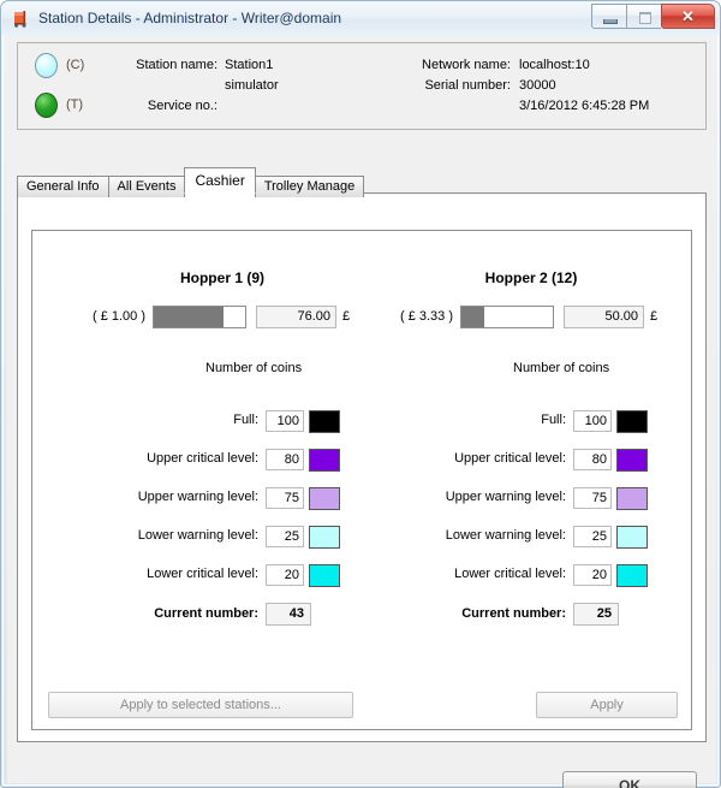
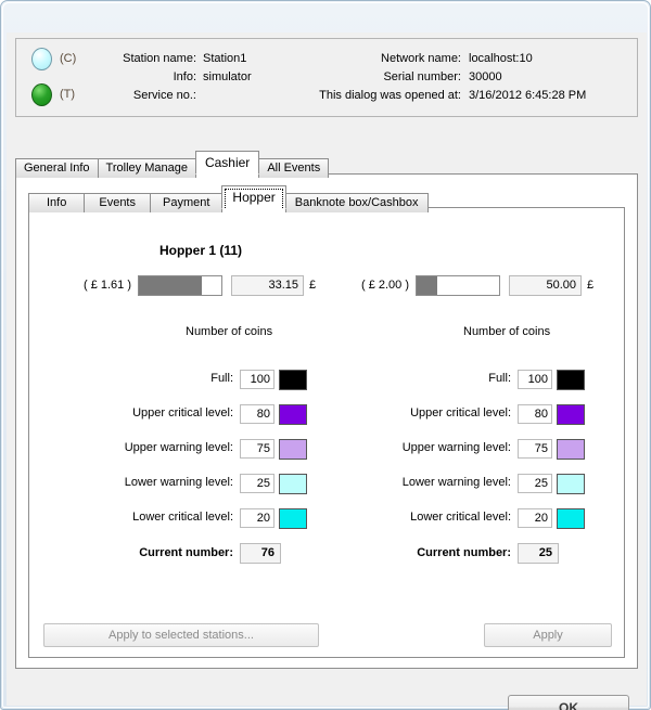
- Station Details - Administrator - Writer@domain
- ✕
  (C)
  (T)
  Station name:
  Station1
+ Info:
  simulator
  Service no.:
  Network name:
  localhost:10
  Serial number:
  30000
+ This dialog was opened at:
  3/16/2012 6:45:28 PM
  General Info
- All Events
+ Trolley Manage
  Cashier
- Trolley Manage
+ All Events
+ Info
+ Events
+ Payment
+ Hopper
+ Banknote box/Cashbox
- Hopper 1 (9)
+ Hopper 1 (11)
- ( £ 1.00 )
+ ( £ 1.61 )
- 76.00
+ 33.15
  £
  Number of coins
  Full:
  100
  Upper critical level:
  80
  Upper warning level:
  75
  Lower warning level:
  25
  Lower critical level:
  20
  Current number:
- 43
+ 76
- Hopper 2 (12)
- ( £ 3.33 )
+ ( £ 2.00 )
  50.00
  £
  Number of coins
  Full:
  100
  Upper critical level:
  80
  Upper warning level:
  75
  Lower warning level:
  25
  Lower critical level:
  20
  Current number:
  25
  Apply to selected stations...
  Apply
  OK
